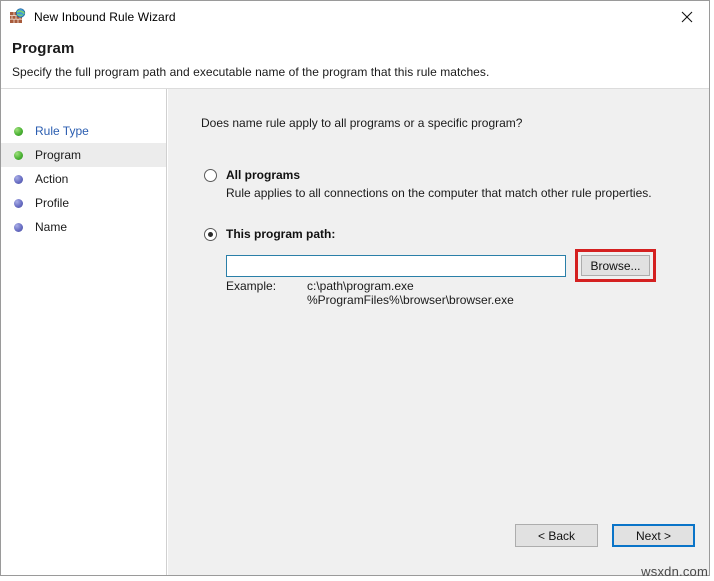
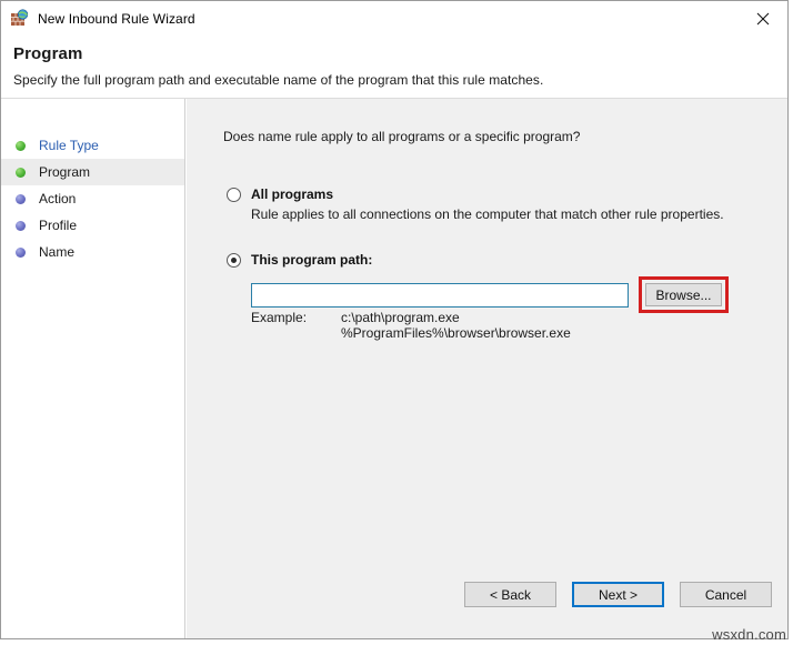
  New Inbound Rule Wizard
  Program
  Specify the full program path and executable name of the program that this rule matches.
  Rule Type
  Program
  Action
  Profile
  Name
  Does name rule apply to all programs or a specific program?
  All programs
  Rule applies to all connections on the computer that match other rule properties.
  This program path:
  Browse...
  Example:
  c:\path\program.exe
  %ProgramFiles%\browser\browser.exe
  < Back
  Next >
+ Cancel
  wsxdn.com
